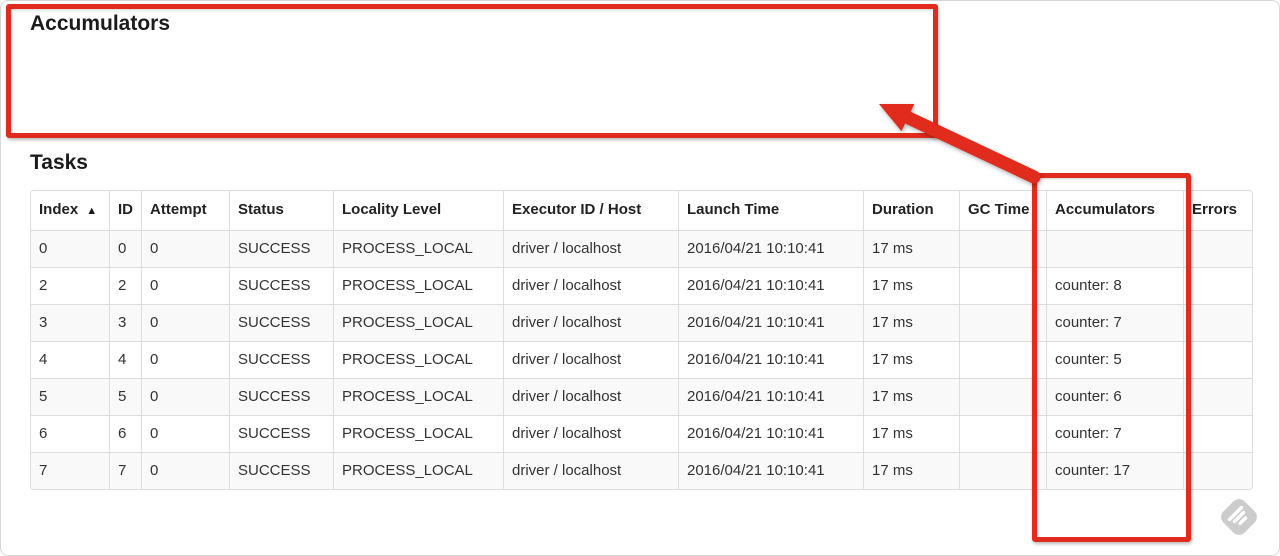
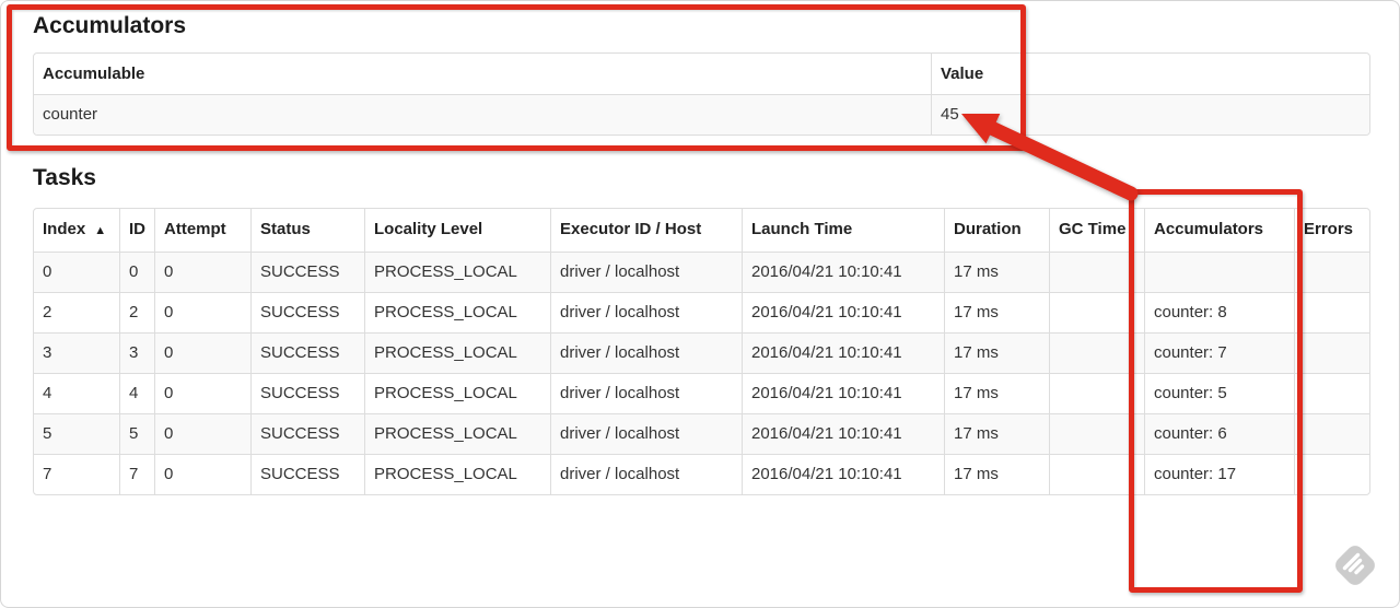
  Accumulators
+ Accumulable	Value
+ counter	45
  Tasks
  Index ▲	ID	Attempt	Status	Locality Level	Executor ID / Host	Launch Time	Duration	GC Time	Accumulators	Errors
  0	0	0	SUCCESS	PROCESS_LOCAL	driver / localhost	2016/04/21 10:10:41	17 ms
  2	2	0	SUCCESS	PROCESS_LOCAL	driver / localhost	2016/04/21 10:10:41	17 ms		counter: 8
  3	3	0	SUCCESS	PROCESS_LOCAL	driver / localhost	2016/04/21 10:10:41	17 ms		counter: 7
  4	4	0	SUCCESS	PROCESS_LOCAL	driver / localhost	2016/04/21 10:10:41	17 ms		counter: 5
  5	5	0	SUCCESS	PROCESS_LOCAL	driver / localhost	2016/04/21 10:10:41	17 ms		counter: 6
- 6	6	0	SUCCESS	PROCESS_LOCAL	driver / localhost	2016/04/21 10:10:41	17 ms		counter: 7
  7	7	0	SUCCESS	PROCESS_LOCAL	driver / localhost	2016/04/21 10:10:41	17 ms		counter: 17
